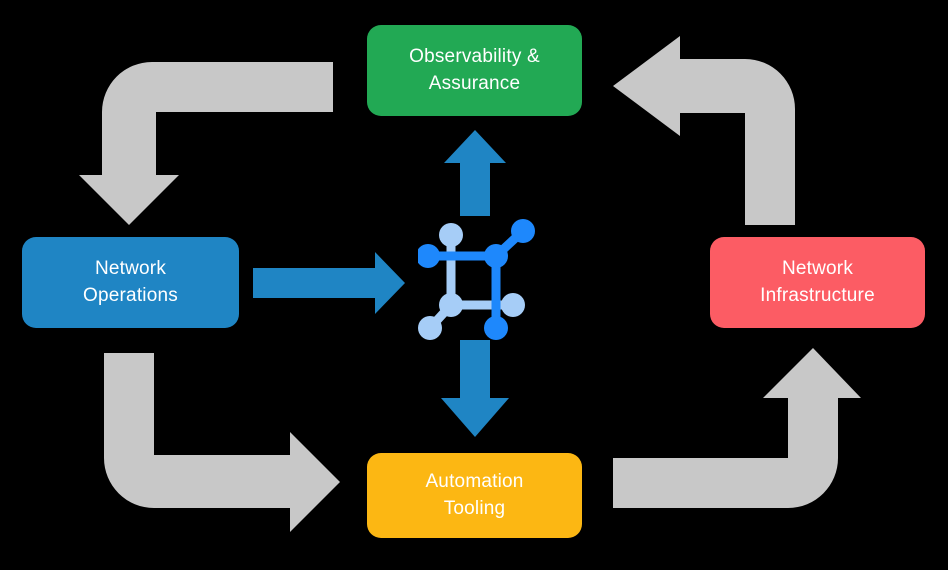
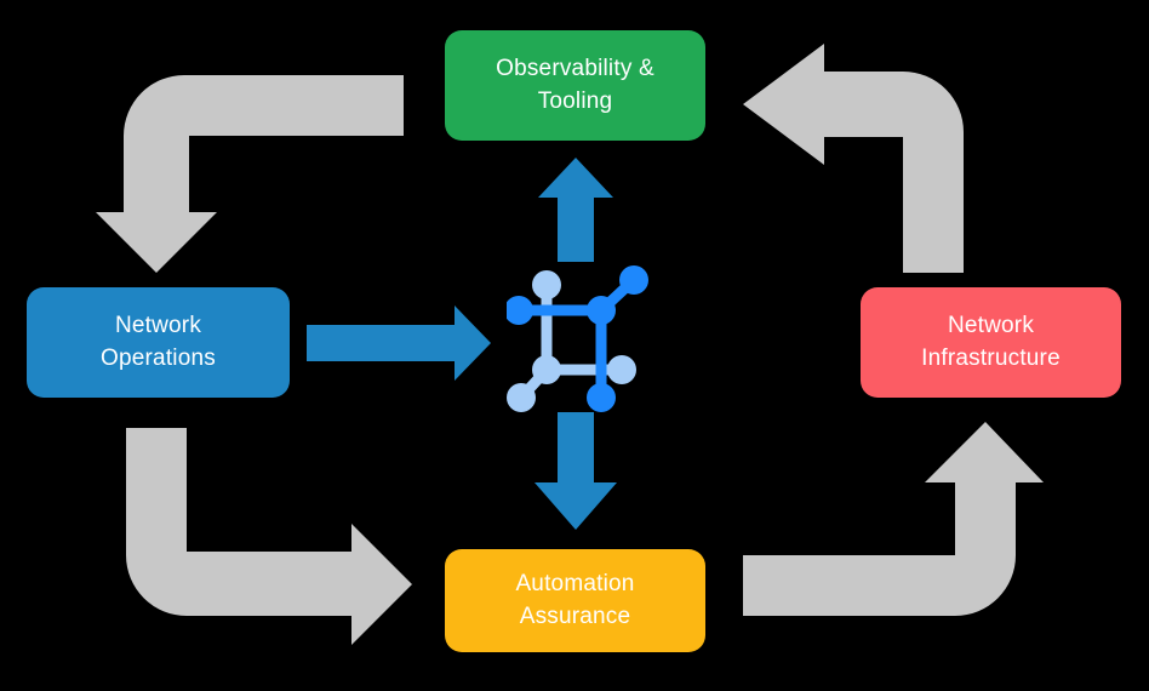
  Observability &
- Assurance
+ Tooling
  Network
  Operations
  Network
  Infrastructure
  Automation
- Tooling
+ Assurance
